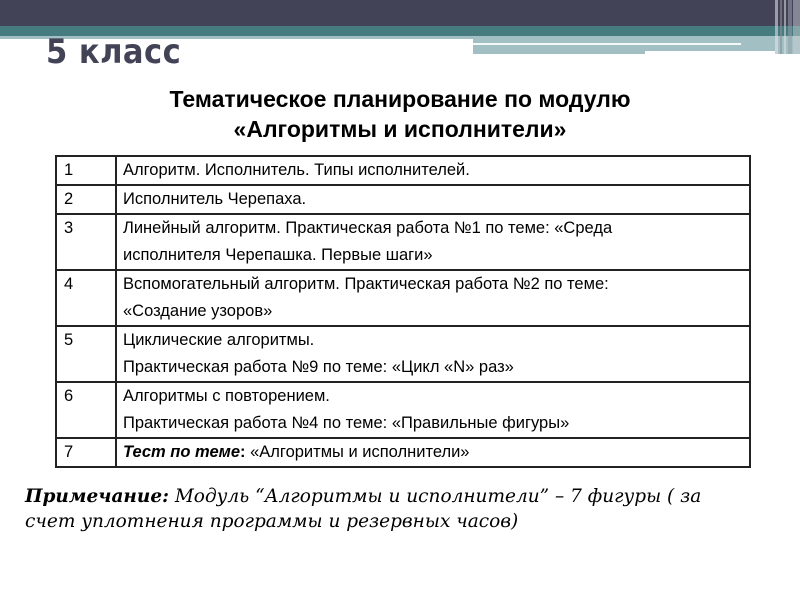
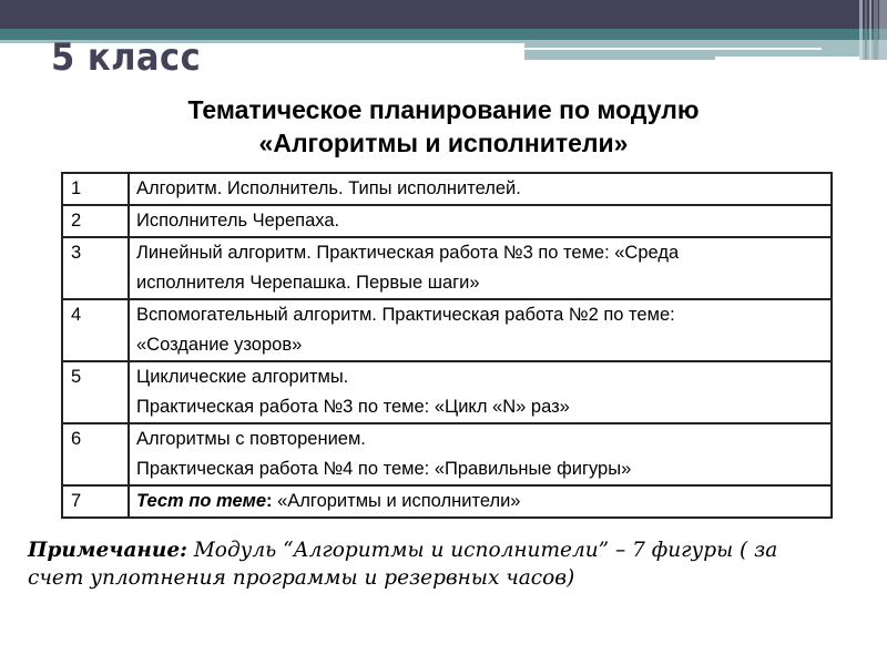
  5 класс
  Тематическое планирование по модулю
  «Алгоритмы и исполнители»
  1	Алгоритм. Исполнитель. Типы исполнителей.
  2	Исполнитель Черепаха.
- 3	Линейный алгоритм. Практическая работа №1 по теме: «Среда исполнителя Черепашка. Первые шаги»
+ 3	Линейный алгоритм. Практическая работа №3 по теме: «Среда исполнителя Черепашка. Первые шаги»
  4	Вспомогательный алгоритм. Практическая работа №2 по теме: «Создание узоров»
- 5	Циклические алгоритмы. Практическая работа №9 по теме: «Цикл «N» раз»
+ 5	Циклические алгоритмы. Практическая работа №3 по теме: «Цикл «N» раз»
  6	Алгоритмы с повторением. Практическая работа №4 по теме: «Правильные фигуры»
  7	Тест по теме: «Алгоритмы и исполнители»
  Примечание: Модуль “Алгоритмы и исполнители” – 7 фигуры ( за
  счет уплотнения программы и резервных часов)
